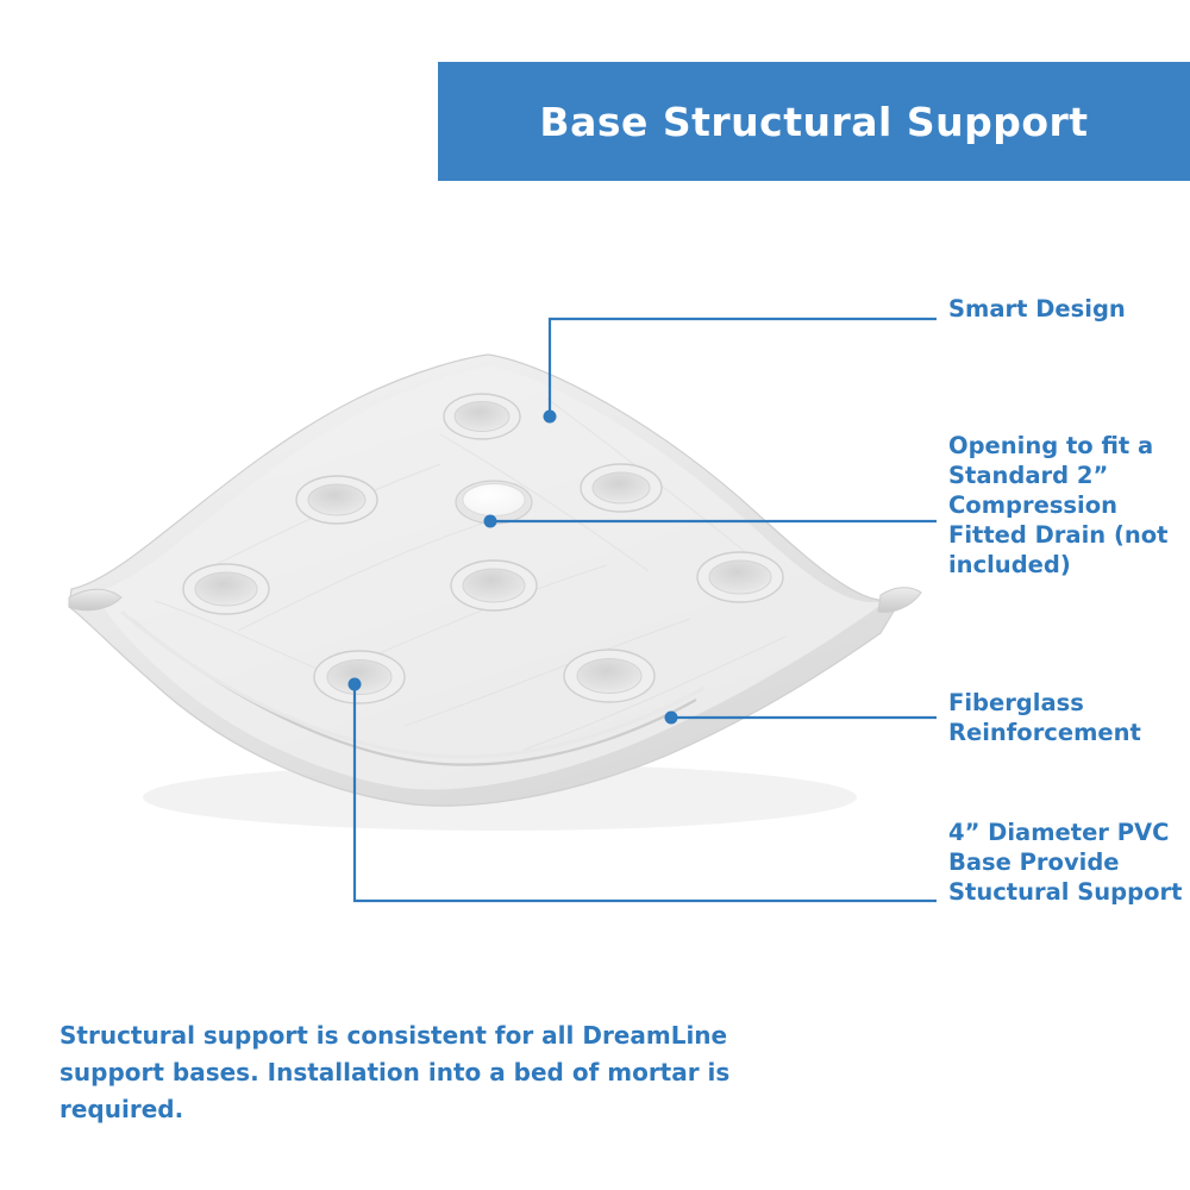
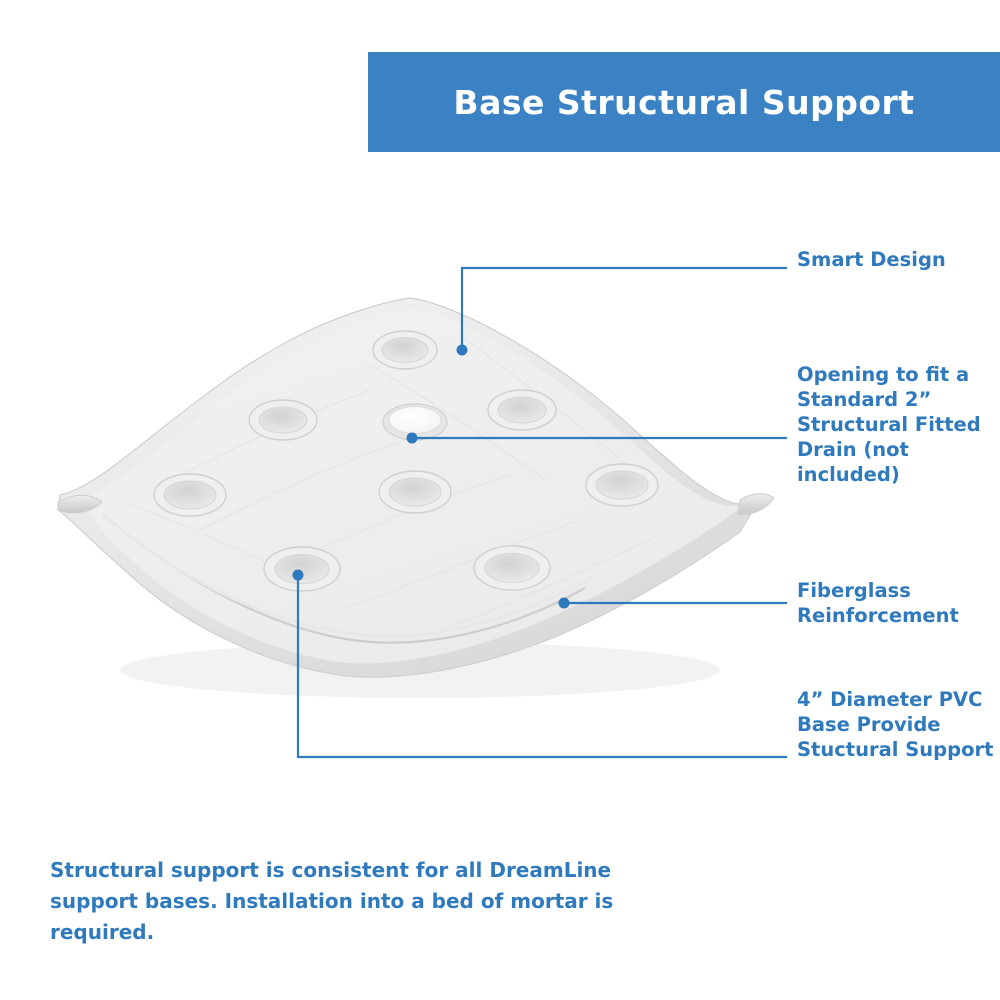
  Base Structural Support
  Smart Design
- Opening to fit a Standard 2” Compression Fitted Drain (not included)
+ Opening to fit a Standard 2” Structural Fitted Drain (not included)
  Fiberglass Reinforcement
  4” Diameter PVC Base Provide Stuctural Support
  Structural support is consistent for all DreamLine support bases. Installation into a bed of mortar is required.
